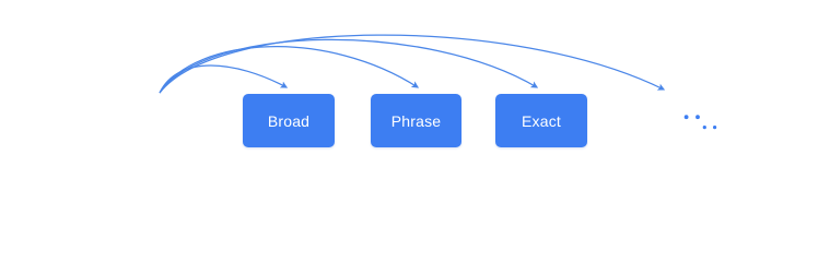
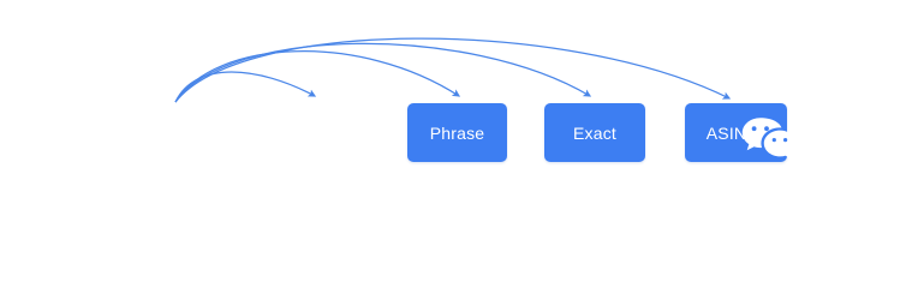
- Broad
  Phrase
  Exact
+ ASIN
